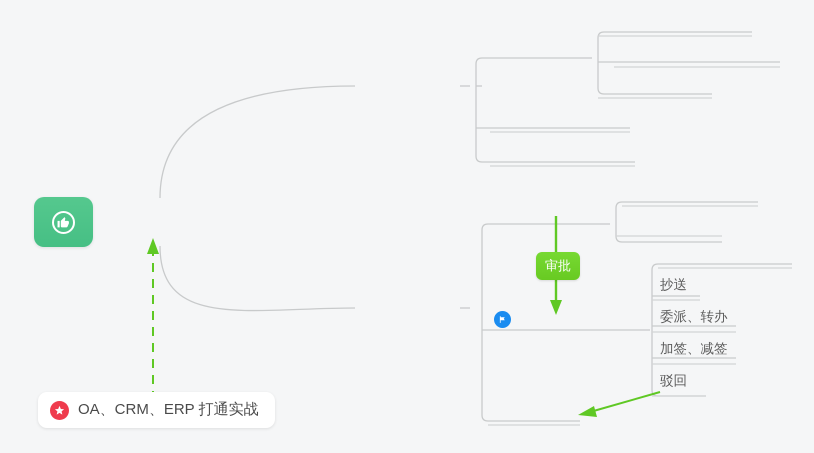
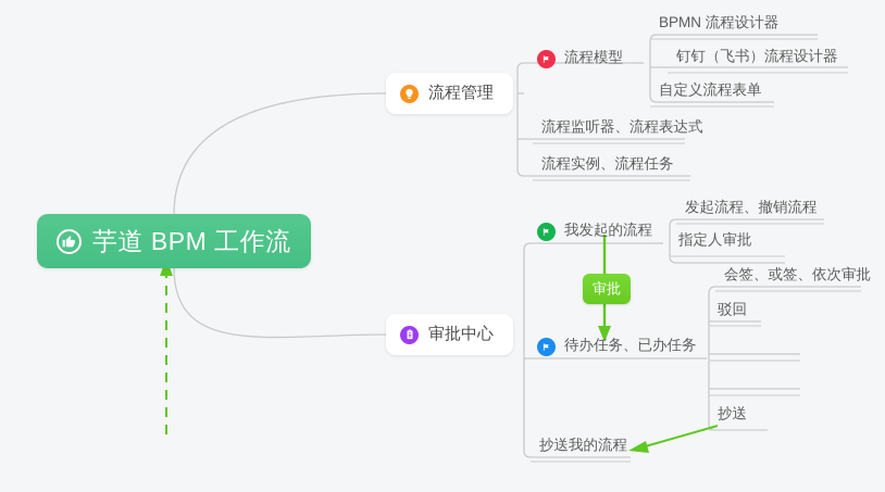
+ 芋道 BPM 工作流
+ 流程管理
+ 流程模型
+ BPMN 流程设计器
+ 钉钉（飞书）流程设计器
+ 自定义流程表单
+ 流程监听器、流程表达式
+ 流程实例、流程任务
+ 审批中心
+ 我发起的流程
+ 发起流程、撤销流程
+ 指定人审批
+ 待办任务、已办任务
+ 会签、或签、依次审批
- 抄送
+ 驳回
- 委派、转办
- 加签、减签
- 驳回
+ 抄送
+ 抄送我的流程
  审批
- OA、CRM、ERP 打通实战
